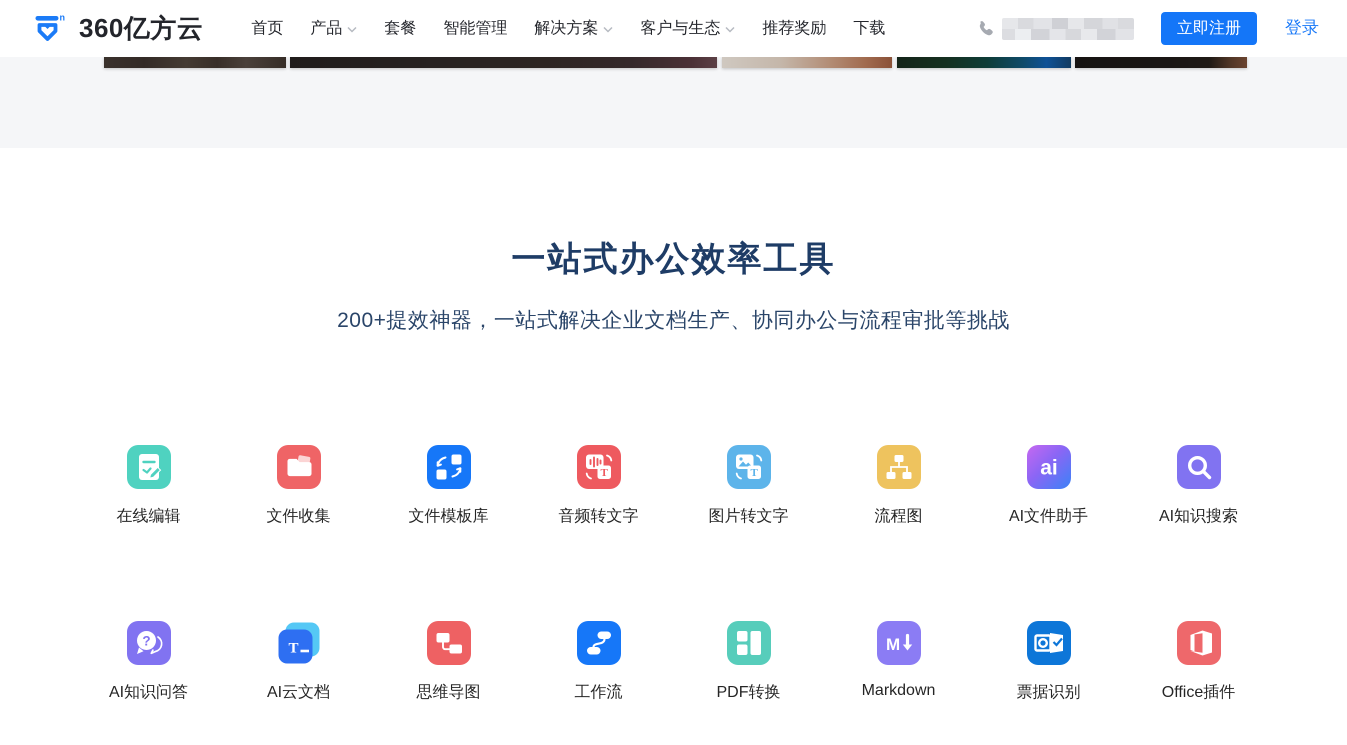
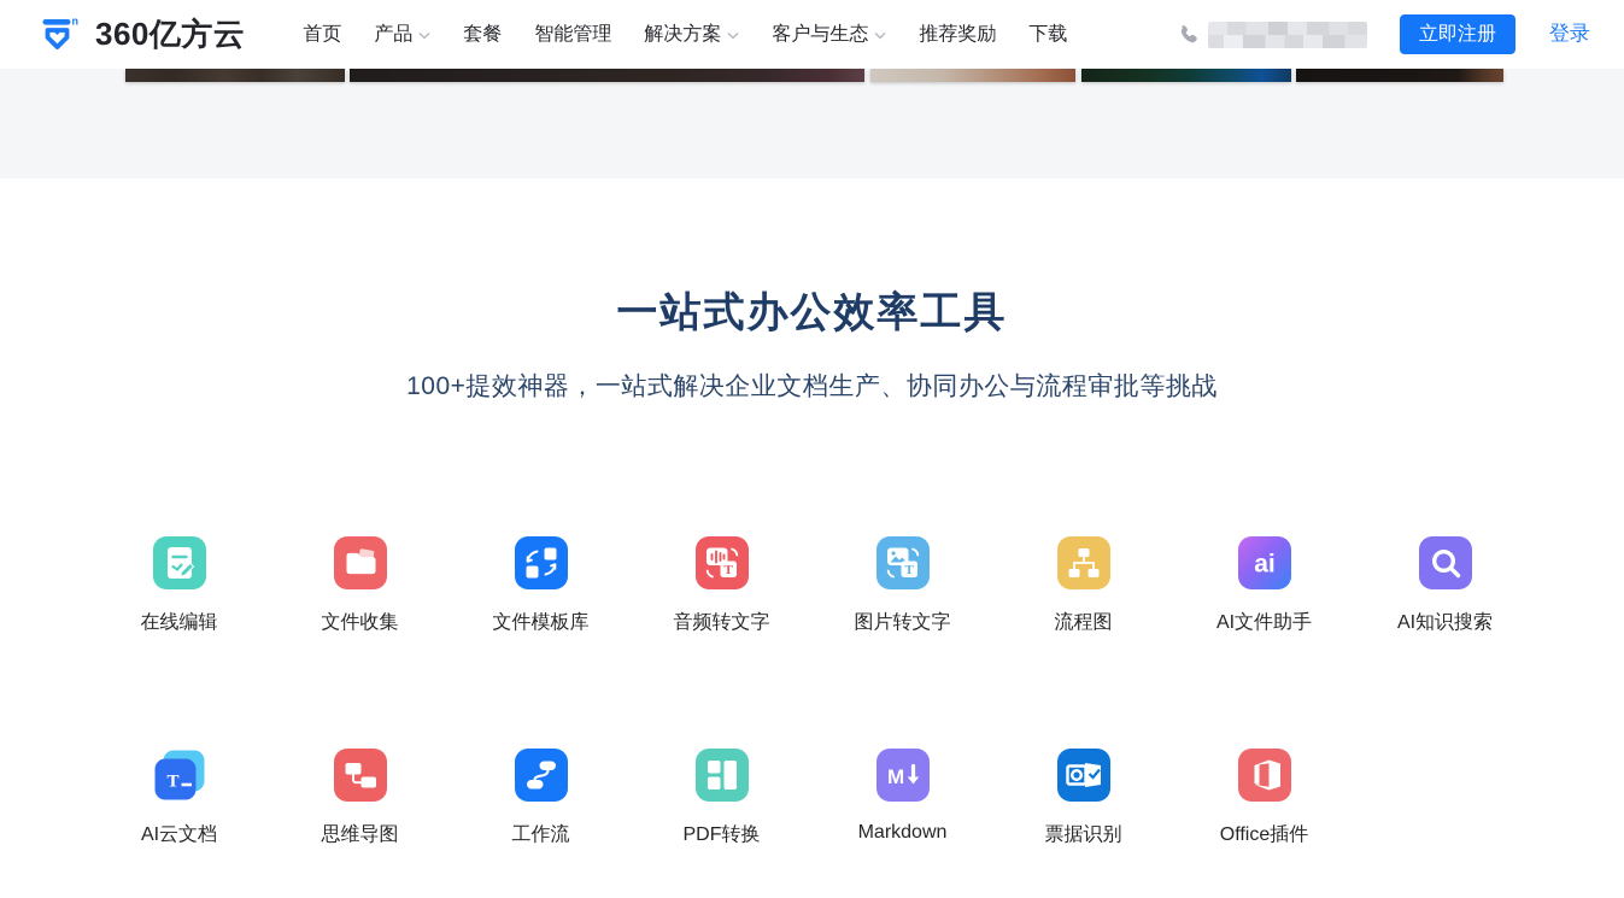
  n
  360亿方云
  首页
  产品
  套餐
  智能管理
  解决方案
  客户与生态
  推荐奖励
  下载
  立即注册
  登录
  一站式办公效率工具
- 200+提效神器，一站式解决企业文档生产、协同办公与流程审批等挑战
+ 100+提效神器，一站式解决企业文档生产、协同办公与流程审批等挑战
  在线编辑
  文件收集
  文件模板库
  T
  音频转文字
  T
  图片转文字
  流程图
  ai
  AI文件助手
  AI知识搜索
- ?
- AI知识问答
  T
  AI云文档
  思维导图
  工作流
  PDF转换
  M
  Markdown
  票据识别
  Office插件
